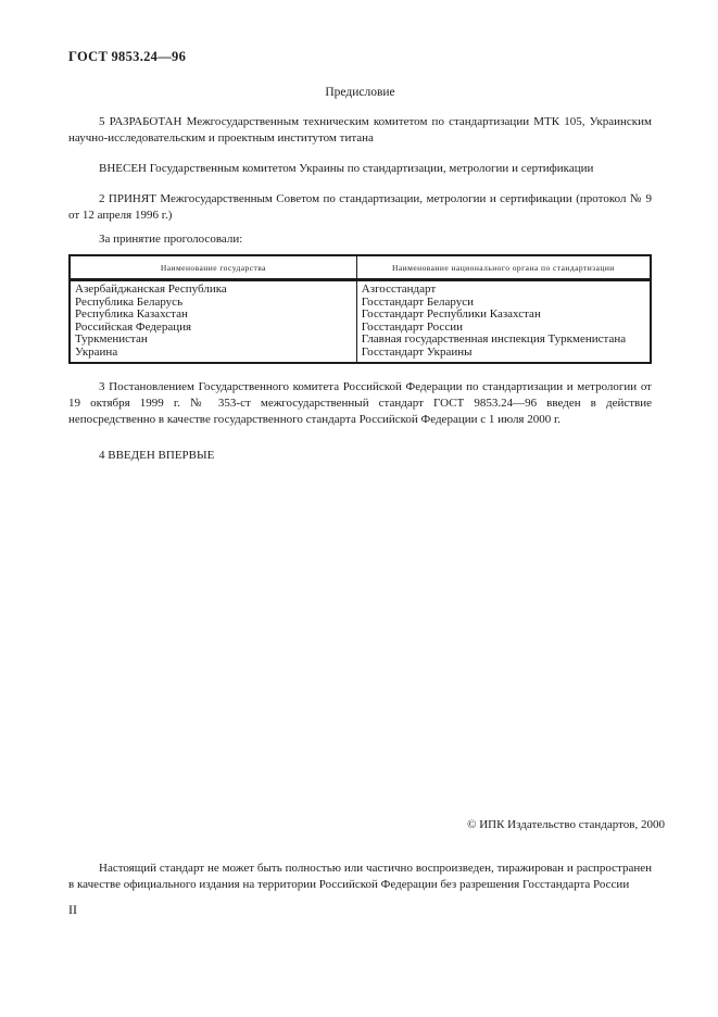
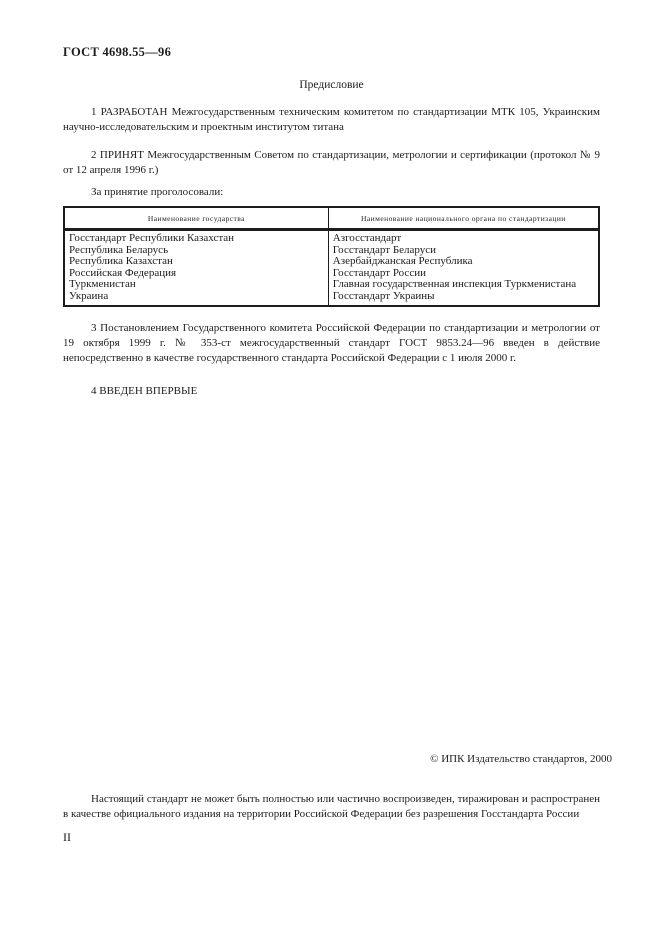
- ГОСТ 9853.24—96
+ ГОСТ 4698.55—96
  Предисловие
- 5 РАЗРАБОТАН Межгосударственным техническим комитетом по стандартизации МТК 105, Украинским научно-исследовательским и проектным институтом титана
+ 1 РАЗРАБОТАН Межгосударственным техническим комитетом по стандартизации МТК 105, Украинским научно-исследовательским и проектным институтом титана
- ВНЕСЕН Государственным комитетом Украины по стандартизации, метрологии и сертификации
  2 ПРИНЯТ Межгосударственным Советом по стандартизации, метрологии и сертификации (протокол № 9 от 12 апреля 1996 г.)
  За принятие проголосовали:
  Наименование государства	Наименование национального органа по стандартизации
- Азербайджанская Республика	Азгосстандарт
+ Госстандарт Республики Казахстан	Азгосстандарт
  Республика Беларусь	Госстандарт Беларуси
- Республика Казахстан	Госстандарт Республики Казахстан
+ Республика Казахстан	Азербайджанская Республика
  Российская Федерация	Госстандарт России
  Туркменистан	Главная государственная инспекция Туркменистана
  Украина	Госстандарт Украины
  3 Постановлением Государственного комитета Российской Федерации по стандартизации и метрологии от 19 октября 1999 г. № 353-ст межгосударственный стандарт ГОСТ 9853.24—96 введен в действие непосредственно в качестве государственного стандарта Российской Федерации с 1 июля 2000 г.
  4 ВВЕДЕН ВПЕРВЫЕ
  © ИПК Издательство стандартов, 2000
  Настоящий стандарт не может быть полностью или частично воспроизведен, тиражирован и распространен в качестве официального издания на территории Российской Федерации без разрешения Госстандарта России
  II
